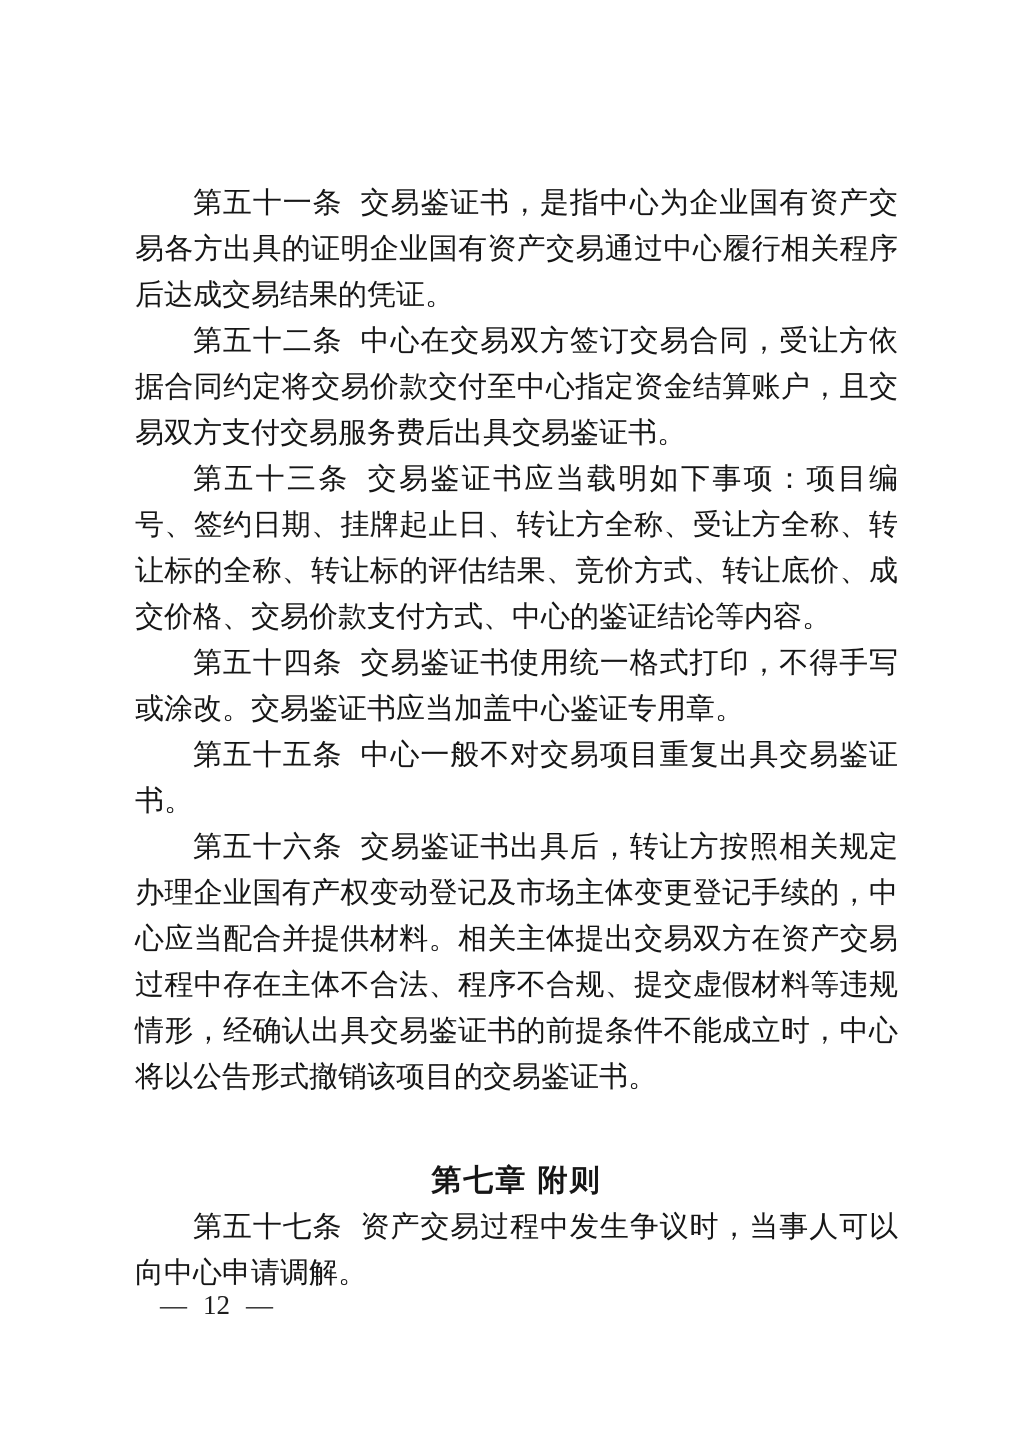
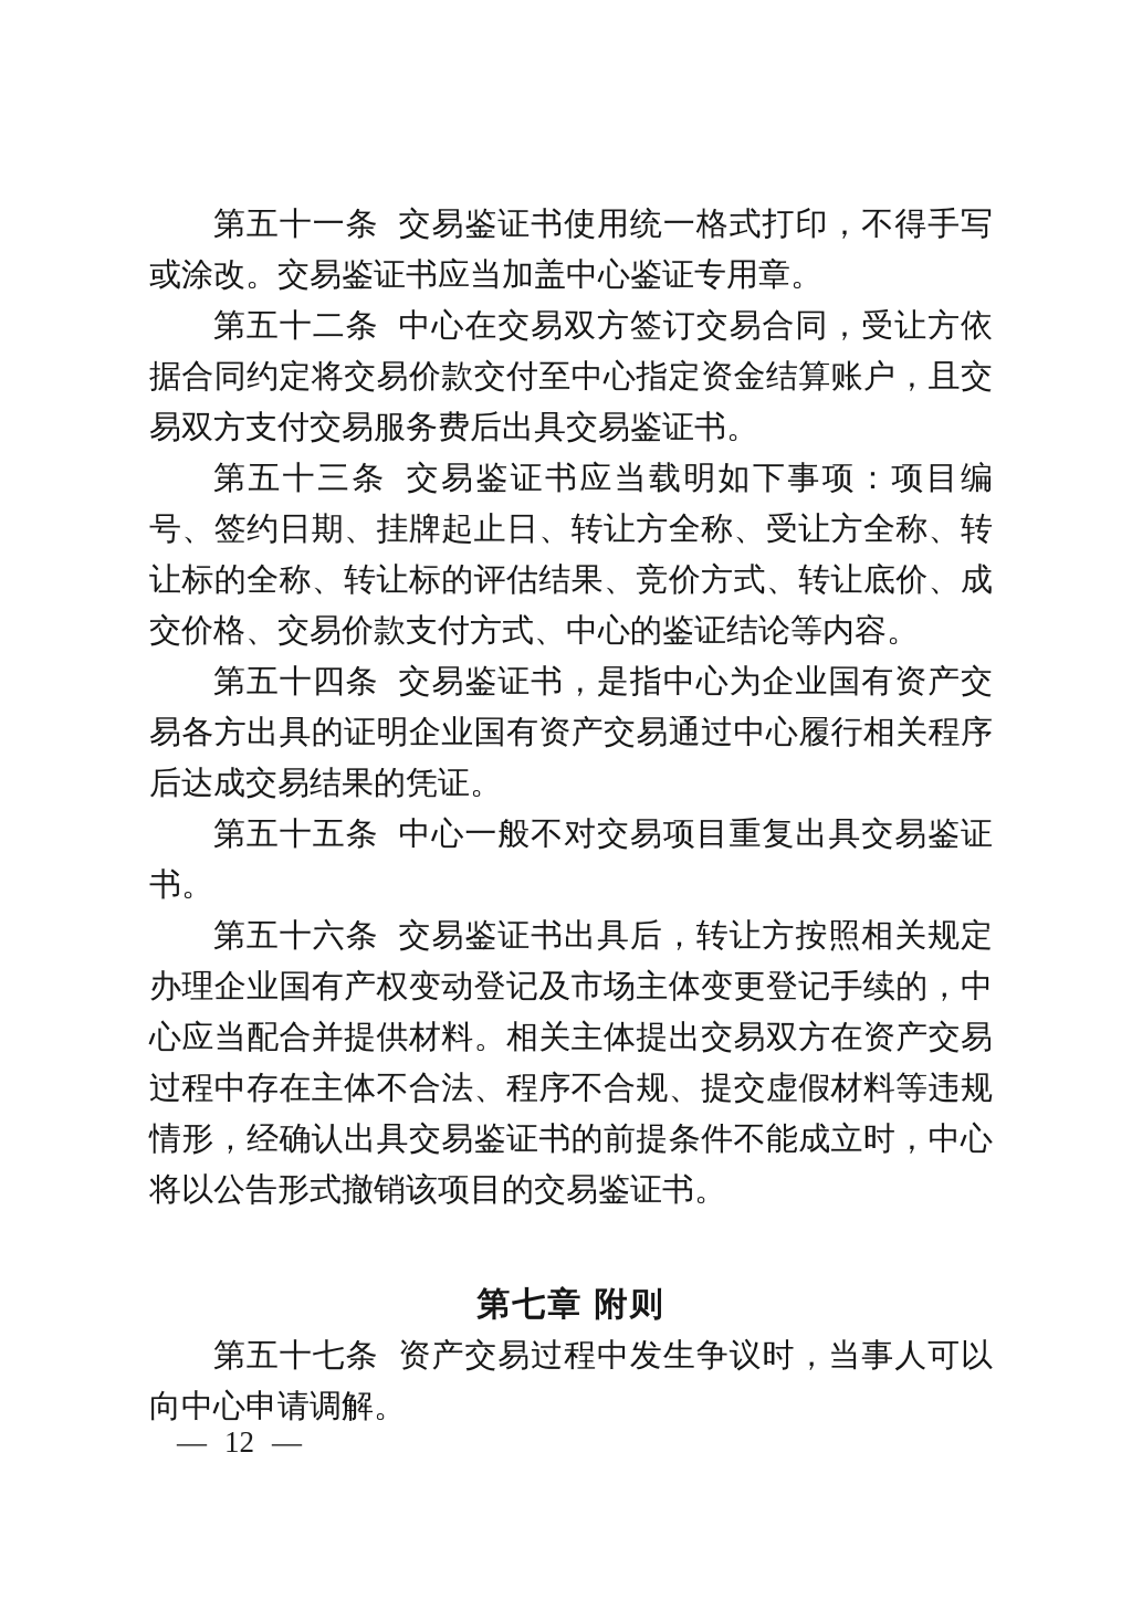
- 第五十一条 交易鉴证书，是指中心为企业国有资产交易各方出具的证明企业国有资产交易通过中心履行相关程序后达成交易结果的凭证。
+ 第五十一条 交易鉴证书使用统一格式打印，不得手写或涂改。交易鉴证书应当加盖中心鉴证专用章。
  第五十二条 中心在交易双方签订交易合同，受让方依据合同约定将交易价款交付至中心指定资金结算账户，且交易双方支付交易服务费后出具交易鉴证书。
  第五十三条 交易鉴证书应当载明如下事项：项目编号、签约日期、挂牌起止日、转让方全称、受让方全称、转让标的全称、转让标的评估结果、竞价方式、转让底价、成交价格、交易价款支付方式、中心的鉴证结论等内容。
- 第五十四条 交易鉴证书使用统一格式打印，不得手写或涂改。交易鉴证书应当加盖中心鉴证专用章。
+ 第五十四条 交易鉴证书，是指中心为企业国有资产交易各方出具的证明企业国有资产交易通过中心履行相关程序后达成交易结果的凭证。
  第五十五条 中心一般不对交易项目重复出具交易鉴证书。
  第五十六条 交易鉴证书出具后，转让方按照相关规定办理企业国有产权变动登记及市场主体变更登记手续的，中心应当配合并提供材料。相关主体提出交易双方在资产交易过程中存在主体不合法、程序不合规、提交虚假材料等违规情形，经确认出具交易鉴证书的前提条件不能成立时，中心将以公告形式撤销该项目的交易鉴证书。
  第七章 附则
  第五十七条 资产交易过程中发生争议时，当事人可以向中心申请调解。
  — 12 —
